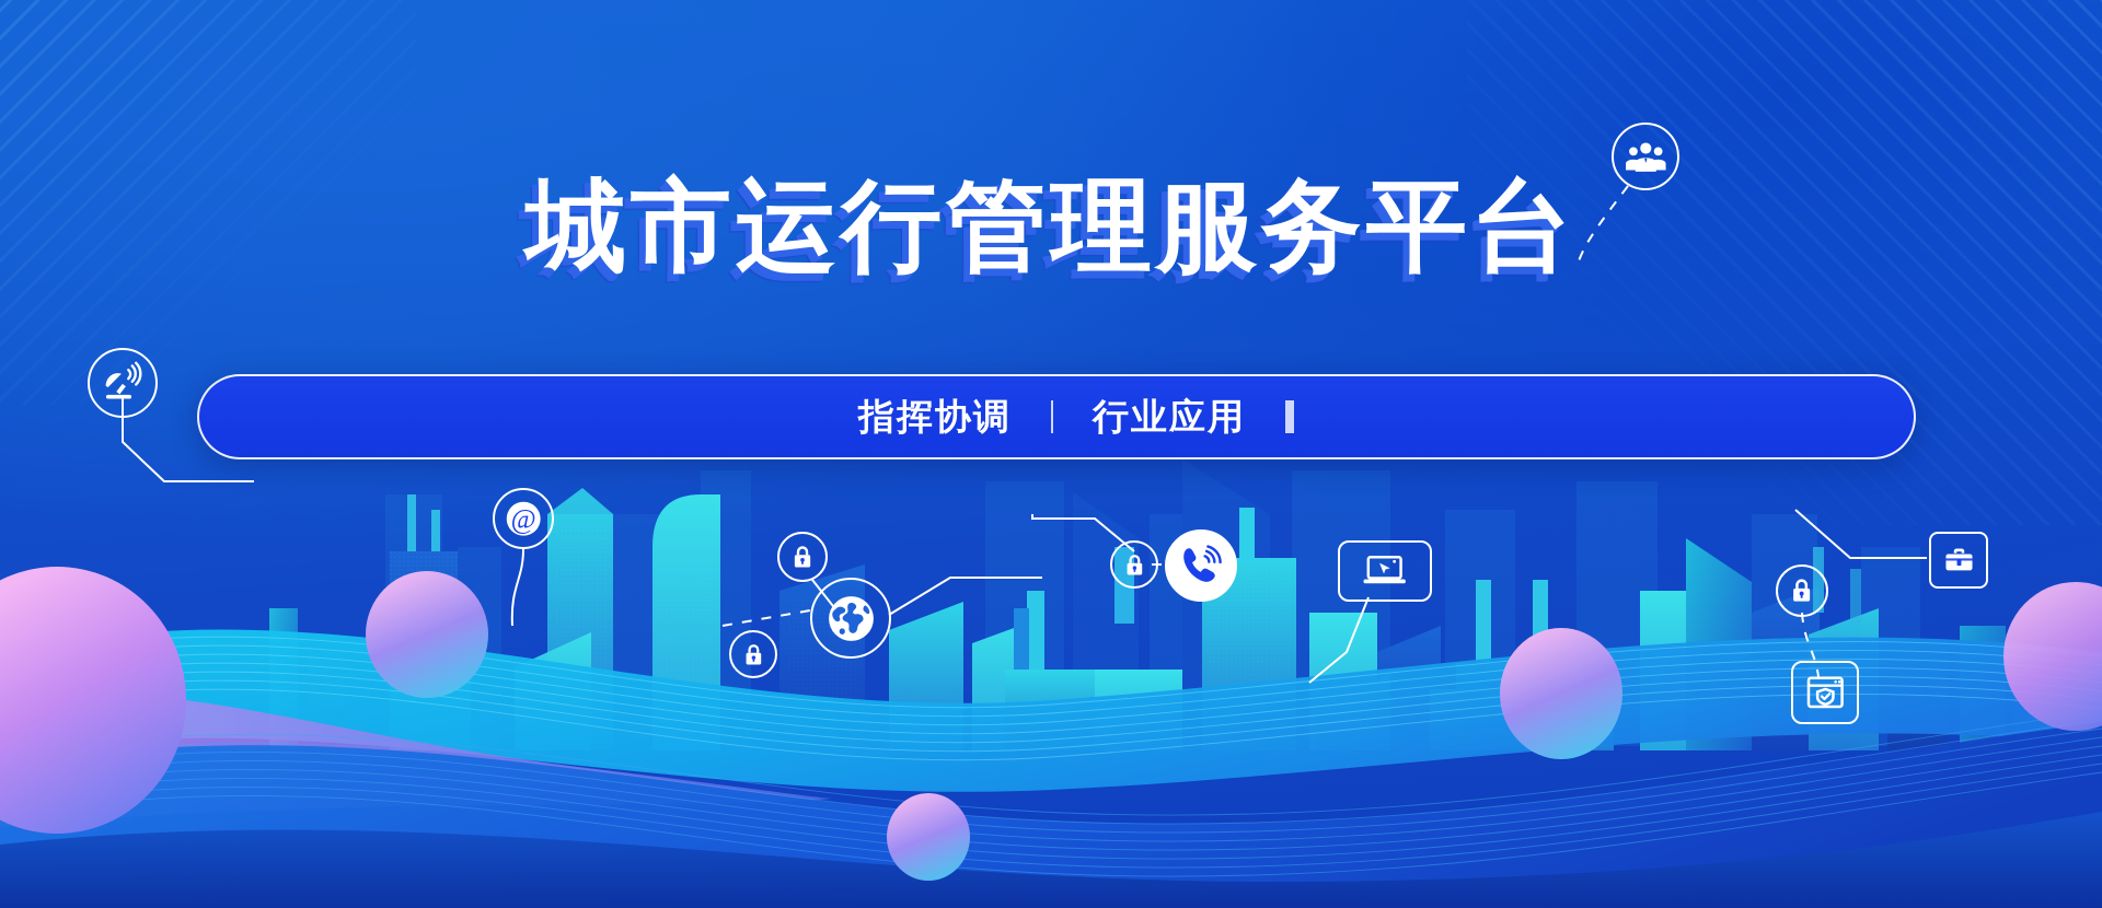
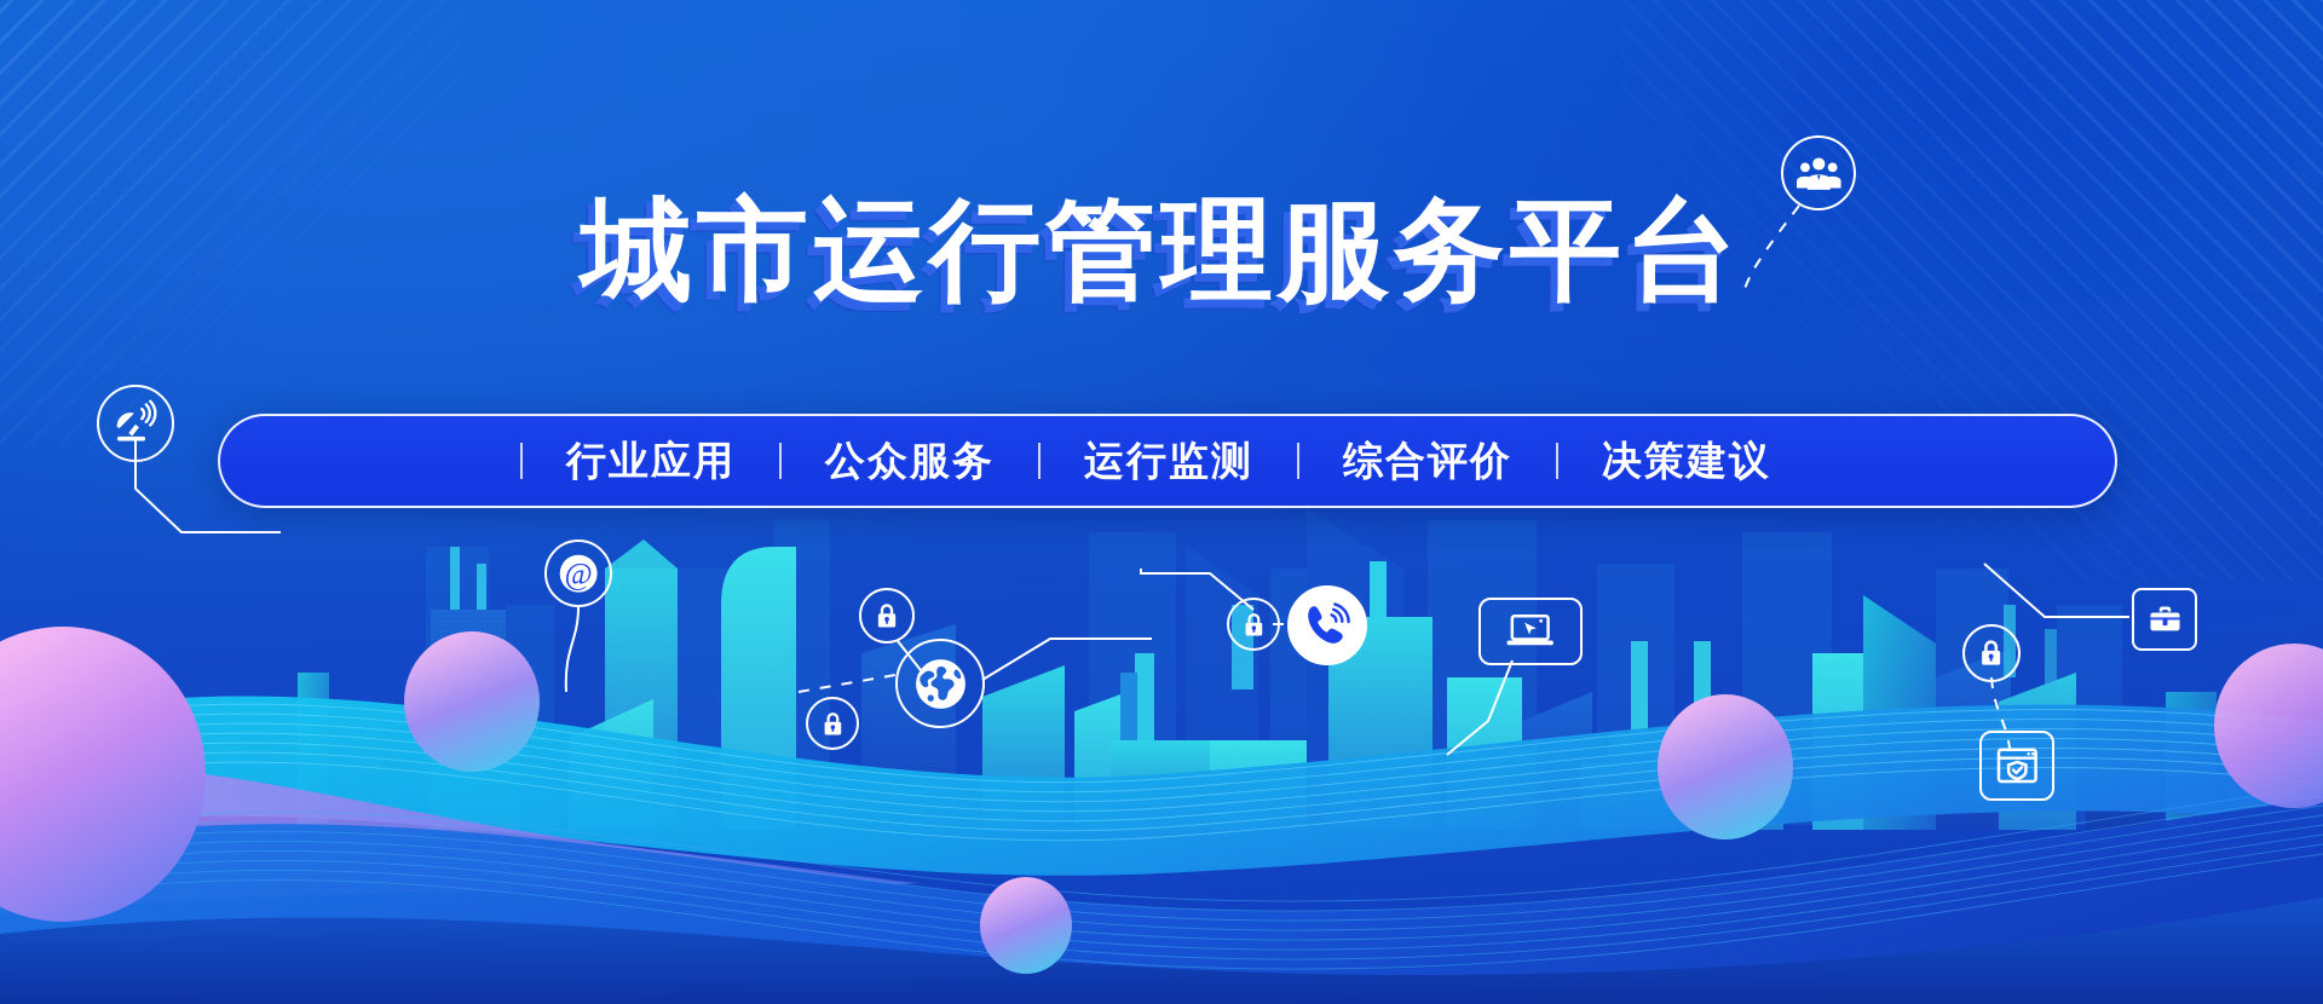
  @
  城市运行管理服务平台
- 指挥协调
  行业应用
+ 公众服务
+ 运行监测
+ 综合评价
+ 决策建议
